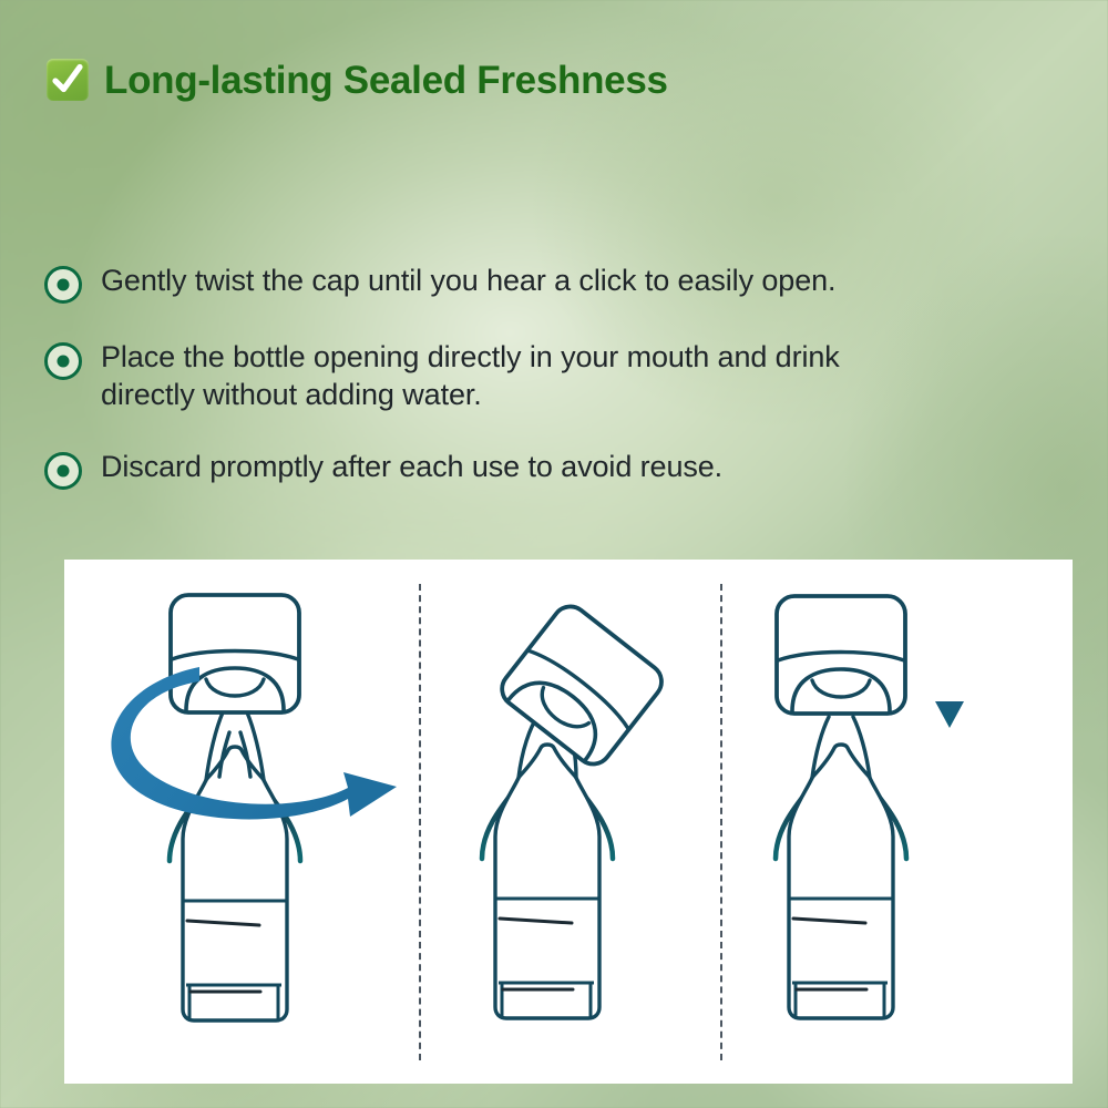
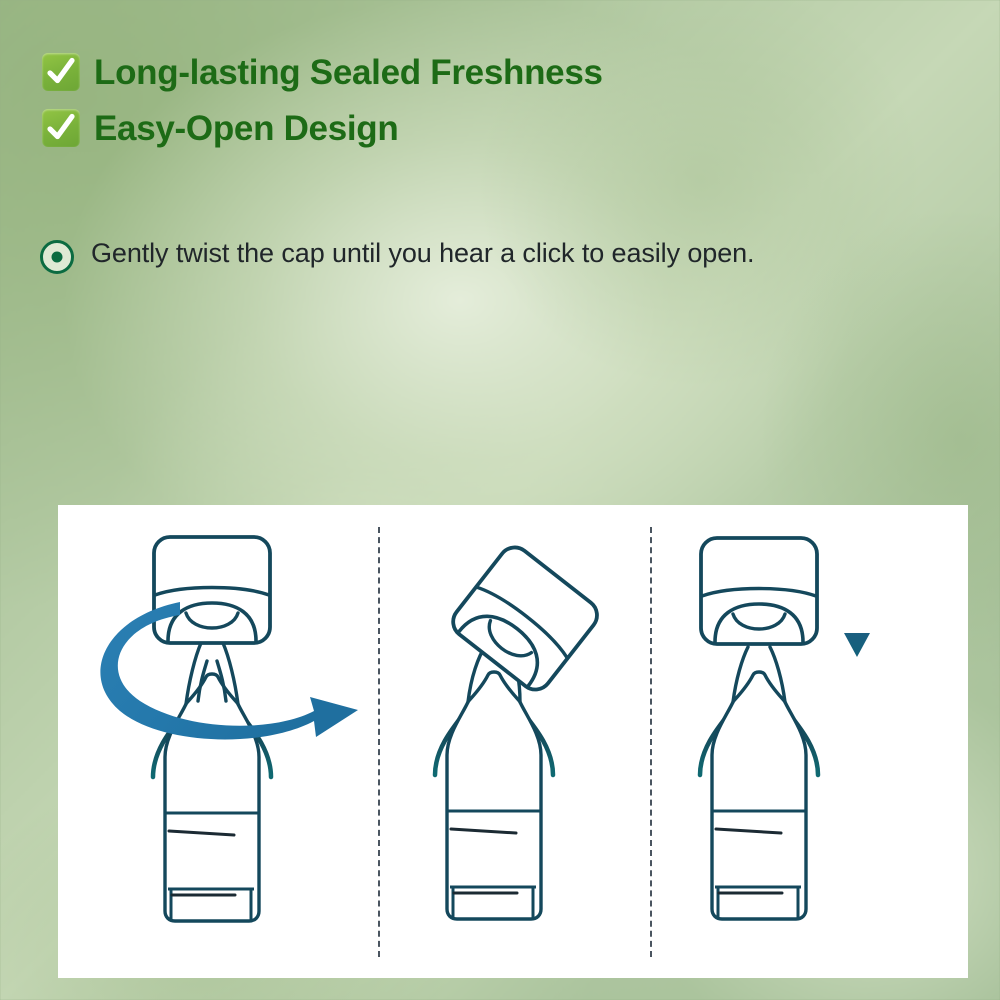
  Long-lasting Sealed Freshness
+ Easy-Open Design
  Gently twist the cap until you hear a click to easily open.
- Place the bottle opening directly in your mouth and drink directly without adding water.
- Discard promptly after each use to avoid reuse.
